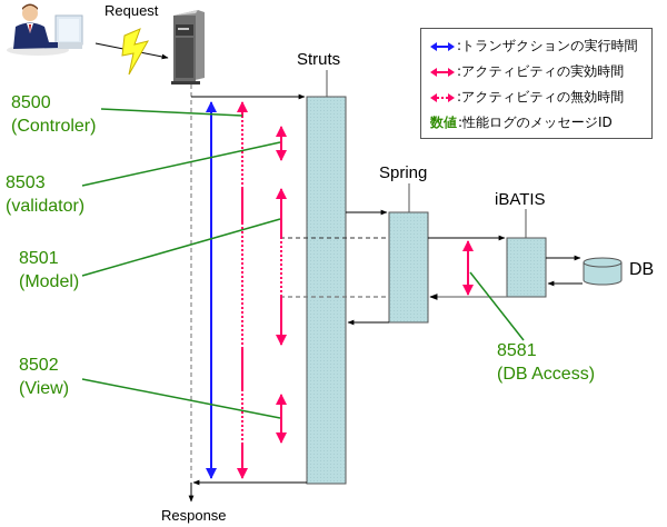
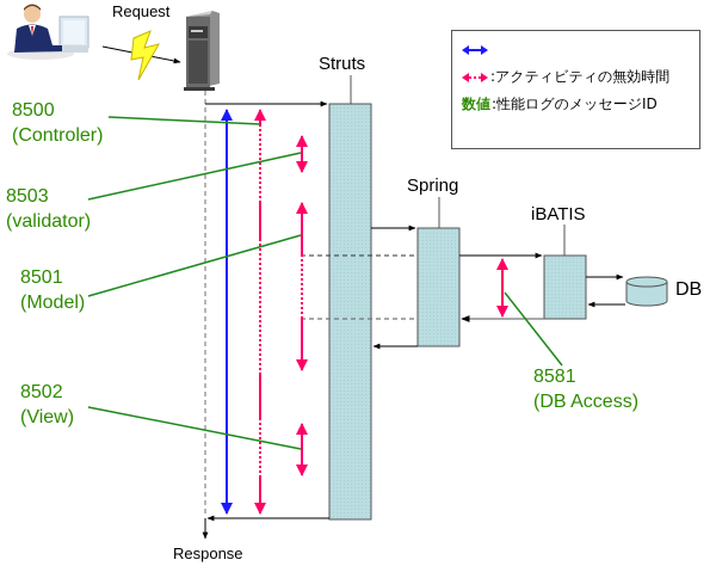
  Request
  Response
  Struts
  Spring
  iBATIS
  DB
  8500
  (Controler)
  8503
  (validator)
  8501
  (Model)
  8502
  (View)
  8581
  (DB Access)
- :トランザクションの実行時間
- :アクティビティの実効時間
  :アクティビティの無効時間
  数値
  :性能ログのメッセージID
